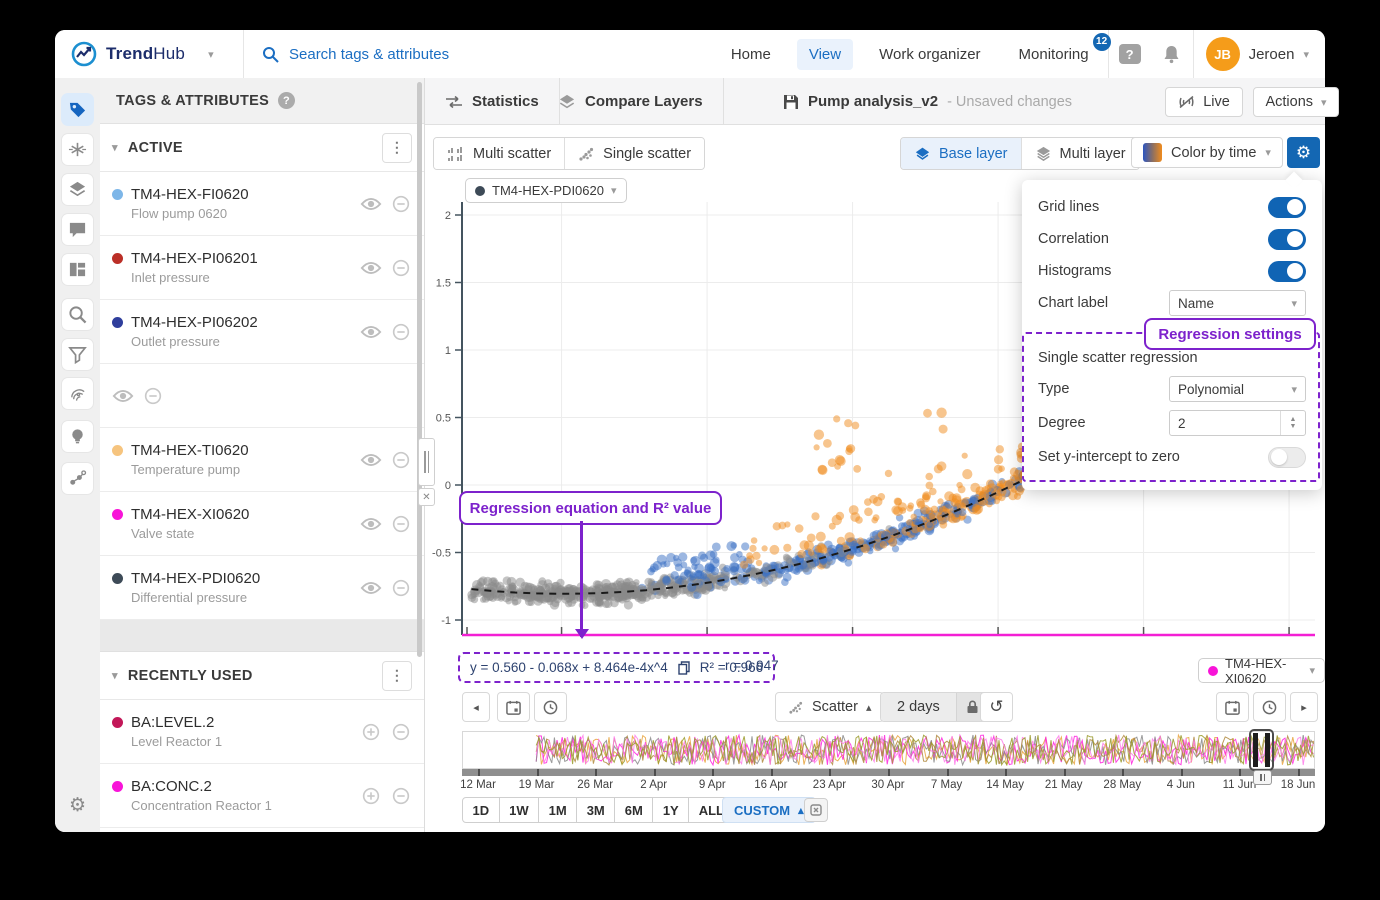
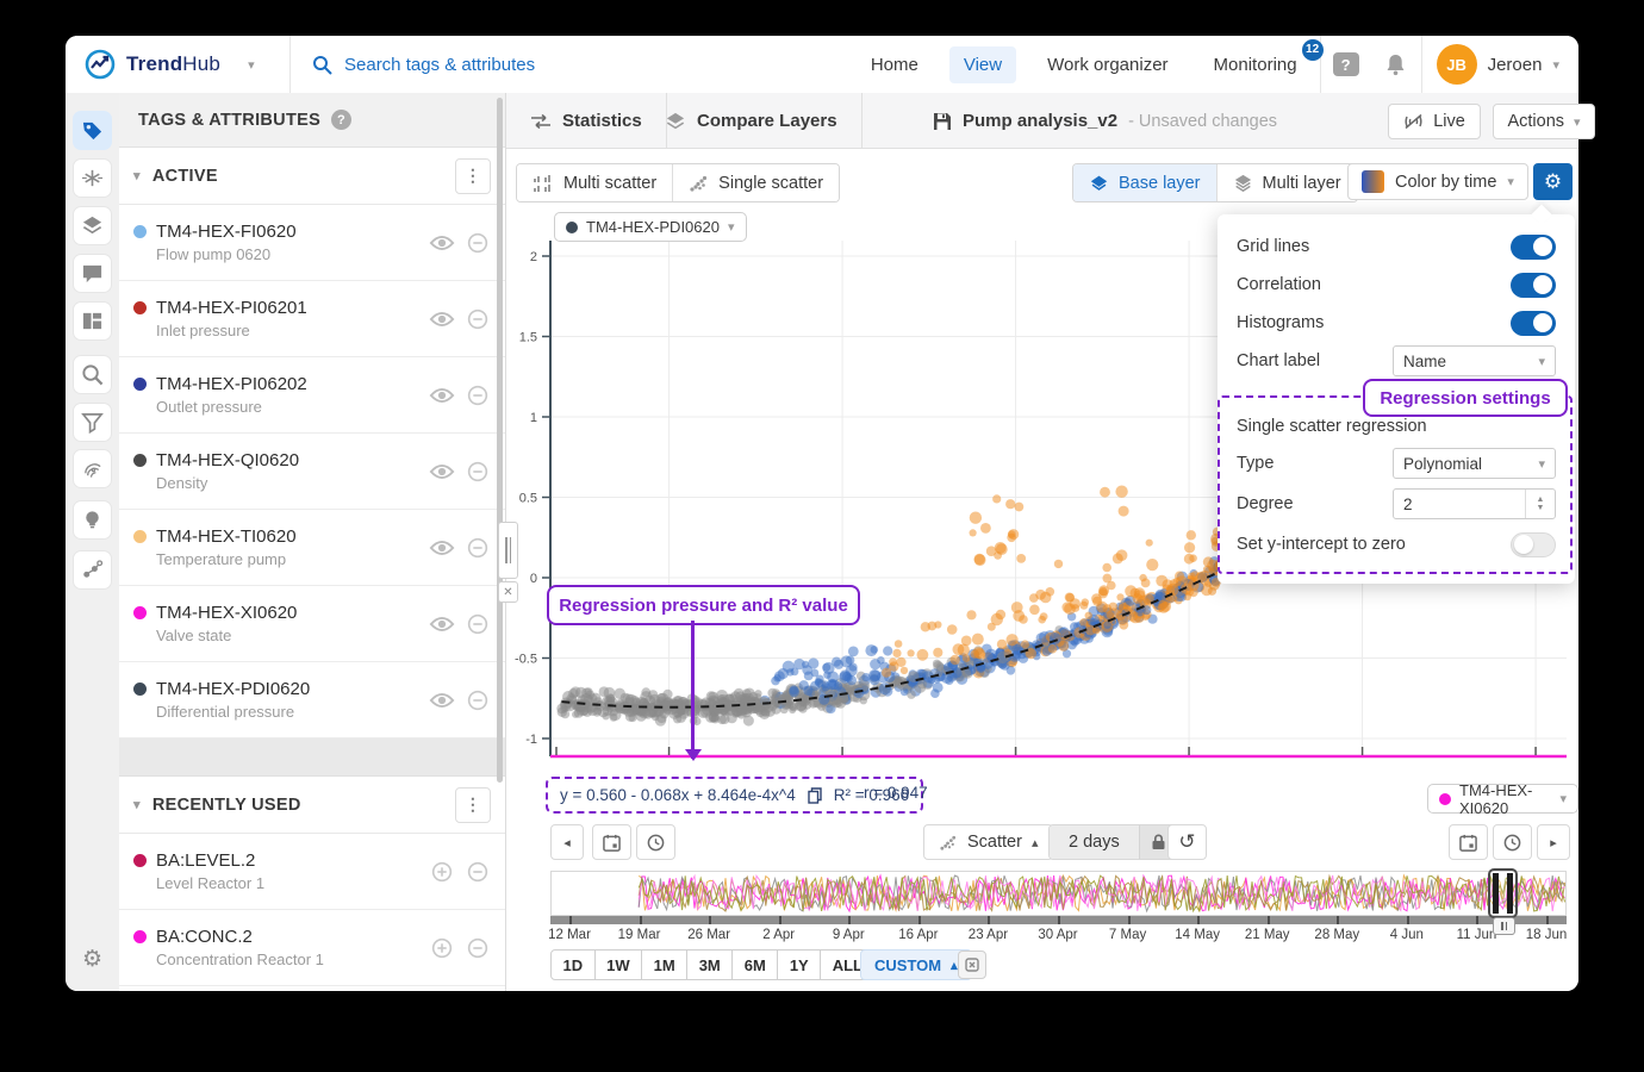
  TrendHub
  ▾
  Search tags & attributes
  Home
  View
  Work organizer
  Monitoring
  12
  ?
  JB
  Jeroen
  ▾
  ⚙
  TAGS & ATTRIBUTES
  ?
  ▾
  ACTIVE
  ⋮
  TM4-HEX-FI0620
  Flow pump 0620
  TM4-HEX-PI06201
  Inlet pressure
  TM4-HEX-PI06202
  Outlet pressure
+ TM4-HEX-QI0620
+ Density
  TM4-HEX-TI0620
  Temperature pump
  TM4-HEX-XI0620
  Valve state
  TM4-HEX-PDI0620
  Differential pressure
  ▾
  RECENTLY USED
  ⋮
  BA:LEVEL.2
  Level Reactor 1
  BA:CONC.2
  Concentration Reactor 1
  ✕
  Statistics
  Compare Layers
  Pump analysis_v2
  - Unsaved changes
  Live
  Actions
  ▾
  Multi scatter
  Single scatter
  Base layer
  Multi layer
  Color by time
  ▾
  ⚙
  2
  1.5
  1
  0.5
  0
  -0.5
  -1
  TM4-HEX-PDI0620
  ▾
  TM4-HEX-XI0620
  ▾
  y = 0.560 - 0.068x + 8.464e-4x^4
  R² = 0.966
  r = 0.947
- Regression equation and R² value
+ Regression pressure and R² value
  Grid lines
  Correlation
  Histograms
  Chart label
  Name
  ▾
  Regression settings
  Single scatter regression
  Type
  Polynomial
  ▾
  Degree
  2
  Set y-intercept to zero
  ◂
  Scatter
  ▴
  2 days
  ↺
  ▸
  12 Mar
  19 Mar
  26 Mar
  2 Apr
  9 Apr
  16 Apr
  23 Apr
  30 Apr
  7 May
  14 May
  21 May
  28 May
  4 Jun
  11 Jun
  18 Jun
  1D
  1W
  1M
  3M
  6M
  1Y
  ALL
  CUSTOM
  ▴
